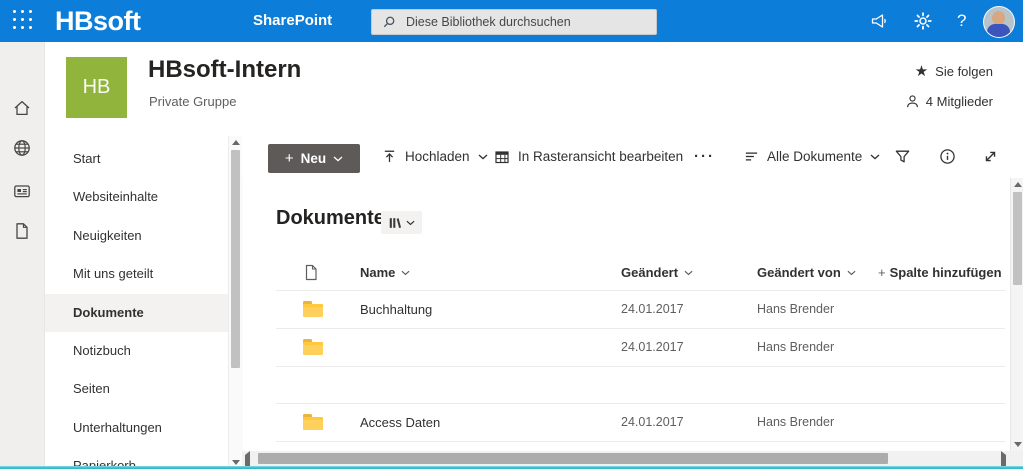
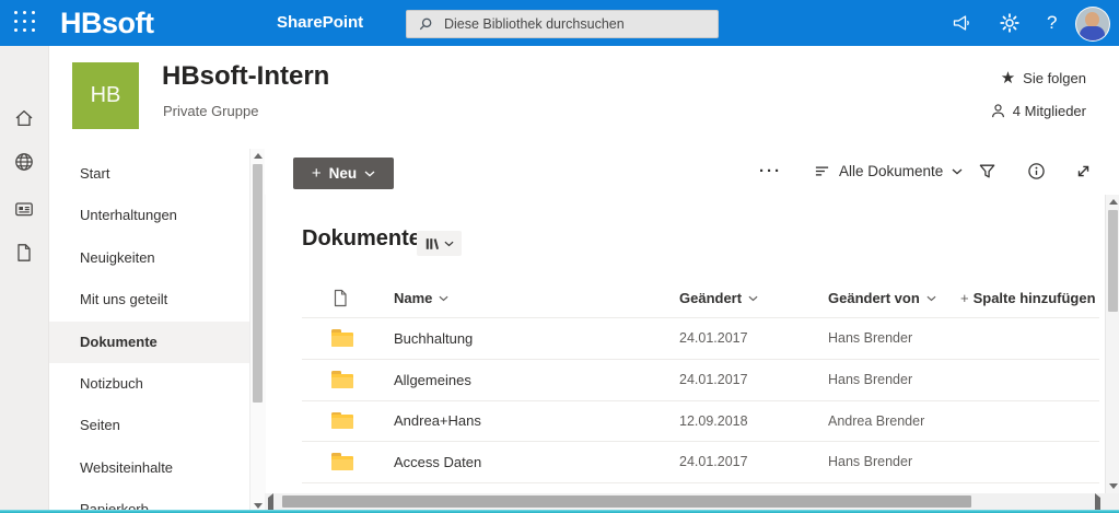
  HBsoft
  SharePoint
  Diese Bibliothek durchsuchen
  ?
  HB
  HBsoft-Intern
  Private Gruppe
  ★
  Sie folgen
  4 Mitglieder
  Start
- Websiteinhalte
+ Unterhaltungen
  Neuigkeiten
  Mit uns geteilt
  Dokumente
  Notizbuch
  Seiten
- Unterhaltungen
+ Websiteinhalte
  +
  Neu
- Hochladen
- In Rasteransicht bearbeiten
  ···
  Alle Dokumente
  Dokumente
  Name
  Geändert
  Geändert von
  +
  Spalte hinzufügen
  Buchhaltung
  24.01.2017
  Hans Brender
+ Allgemeines
  24.01.2017
  Hans Brender
+ Andrea+Hans
+ 12.09.2018
+ Andrea Brender
  Access Daten
  24.01.2017
  Hans Brender
